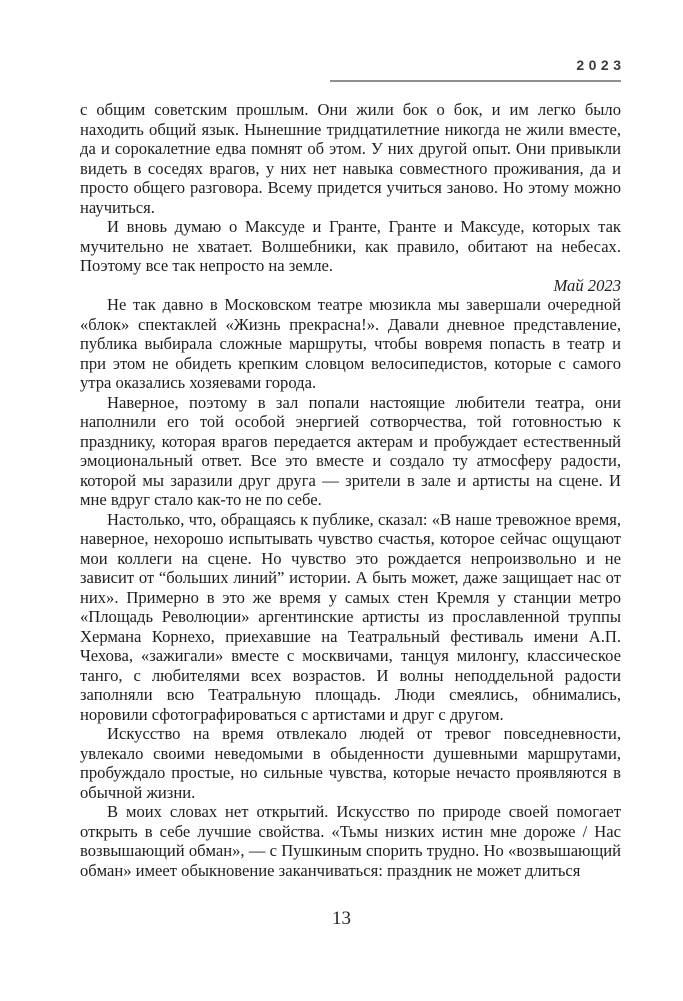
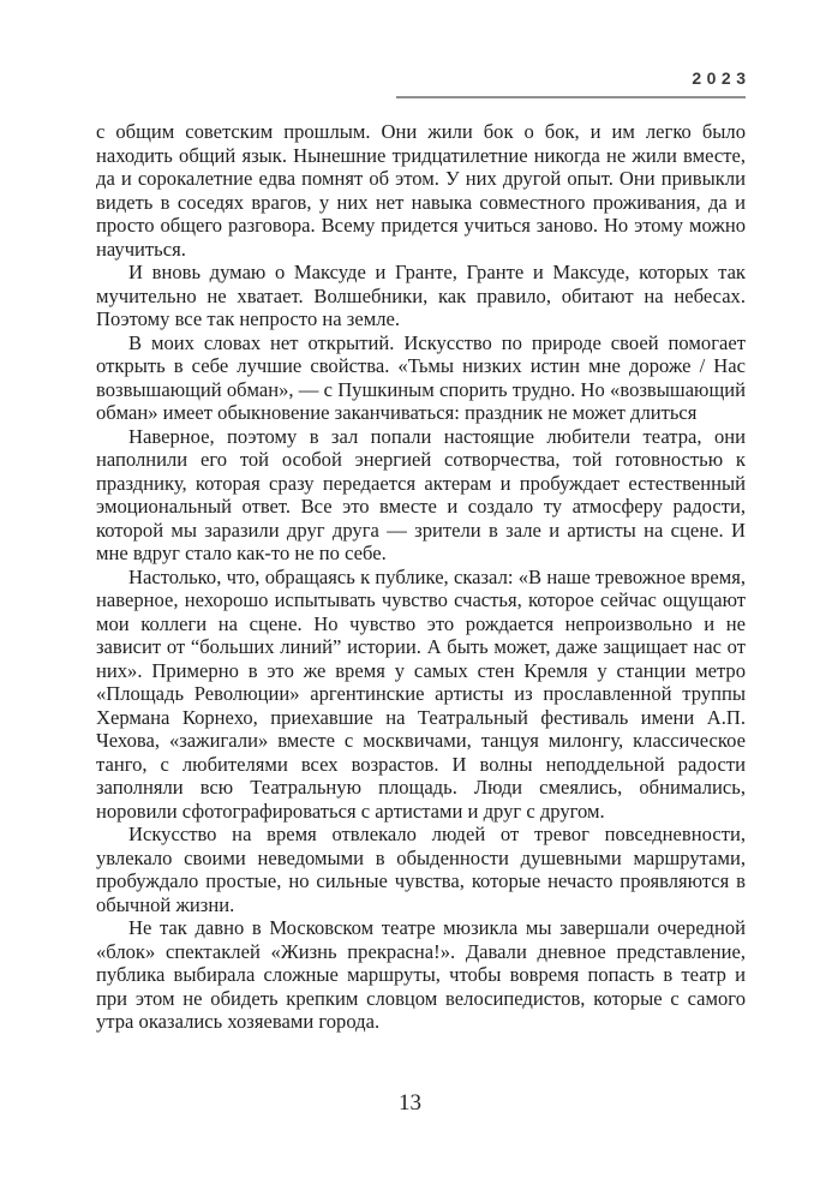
  2023
  с общим советским прошлым. Они жили бок о бок, и им легко было находить общий язык. Нынешние тридцатилетние никогда не жили вместе, да и сорокалетние едва помнят об этом. У них другой опыт. Они привыкли видеть в соседях врагов, у них нет навыка совместного проживания, да и просто общего разговора. Всему придется учиться заново. Но этому можно научиться.
  И вновь думаю о Максуде и Гранте, Гранте и Максуде, которых так мучительно не хватает. Волшебники, как правило, обитают на небесах. Поэтому все так непросто на земле.
- Май 2023
- Не так давно в Московском театре мюзикла мы завершали очередной «блок» спектаклей «Жизнь прекрасна!». Давали дневное представление, публика выбирала сложные маршруты, чтобы вовремя попасть в театр и при этом не обидеть крепким словцом велосипедистов, которые с самого утра оказались хозяевами города.
+ В моих словах нет открытий. Искусство по природе своей помогает открыть в себе лучшие свойства. «Тьмы низких истин мне дороже / Нас возвышающий обман», — с Пушкиным спорить трудно. Но «возвышающий обман» имеет обыкновение заканчиваться: праздник не может длиться
- Наверное, поэтому в зал попали настоящие любители театра, они наполнили его той особой энергией сотворчества, той готовностью к празднику, которая врагов передается актерам и пробуждает естественный эмоциональный ответ. Все это вместе и создало ту атмосферу радости, которой мы заразили друг друга — зрители в зале и артисты на сцене. И мне вдруг стало как-то не по себе.
+ Наверное, поэтому в зал попали настоящие любители театра, они наполнили его той особой энергией сотворчества, той готовностью к празднику, которая сразу передается актерам и пробуждает естественный эмоциональный ответ. Все это вместе и создало ту атмосферу радости, которой мы заразили друг друга — зрители в зале и артисты на сцене. И мне вдруг стало как-то не по себе.
  Настолько, что, обращаясь к публике, сказал: «В наше тревожное время, наверное, нехорошо испытывать чувство счастья, которое сейчас ощущают мои коллеги на сцене. Но чувство это рождается непроизвольно и не зависит от “больших линий” истории. А быть может, даже защищает нас от них». Примерно в это же время у самых стен Кремля у станции метро «Площадь Революции» аргентинские артисты из прославленной труппы Хермана Корнехо, приехавшие на Театральный фестиваль имени А.П. Чехова, «зажигали» вместе с москвичами, танцуя милонгу, классическое танго, с любителями всех возрастов. И волны неподдельной радости заполняли всю Театральную площадь. Люди смеялись, обнимались, норовили сфотографироваться с артистами и друг с другом.
  Искусство на время отвлекало людей от тревог повседневности, увлекало своими неведомыми в обыденности душевными маршрутами, пробуждало простые, но сильные чувства, которые нечасто проявляются в обычной жизни.
- В моих словах нет открытий. Искусство по природе своей помогает открыть в себе лучшие свойства. «Тьмы низких истин мне дороже / Нас возвышающий обман», — с Пушкиным спорить трудно. Но «возвышающий обман» имеет обыкновение заканчиваться: праздник не может длиться
+ Не так давно в Московском театре мюзикла мы завершали очередной «блок» спектаклей «Жизнь прекрасна!». Давали дневное представление, публика выбирала сложные маршруты, чтобы вовремя попасть в театр и при этом не обидеть крепким словцом велосипедистов, которые с самого утра оказались хозяевами города.
  13
